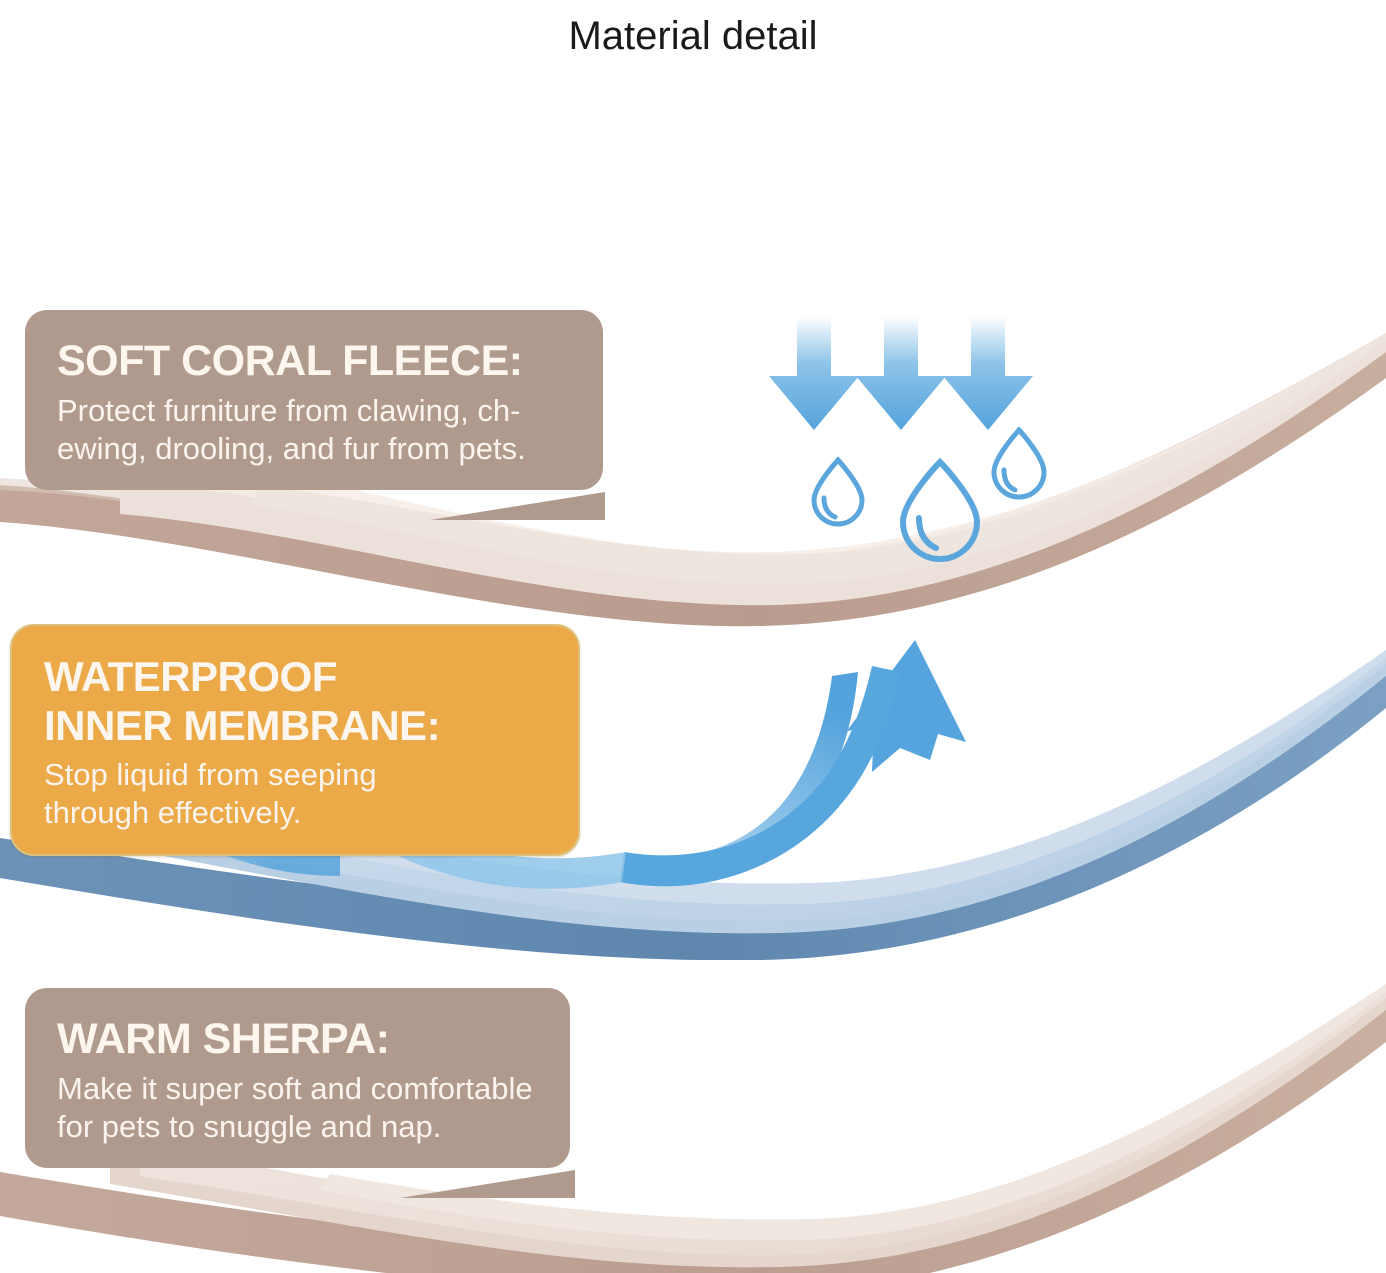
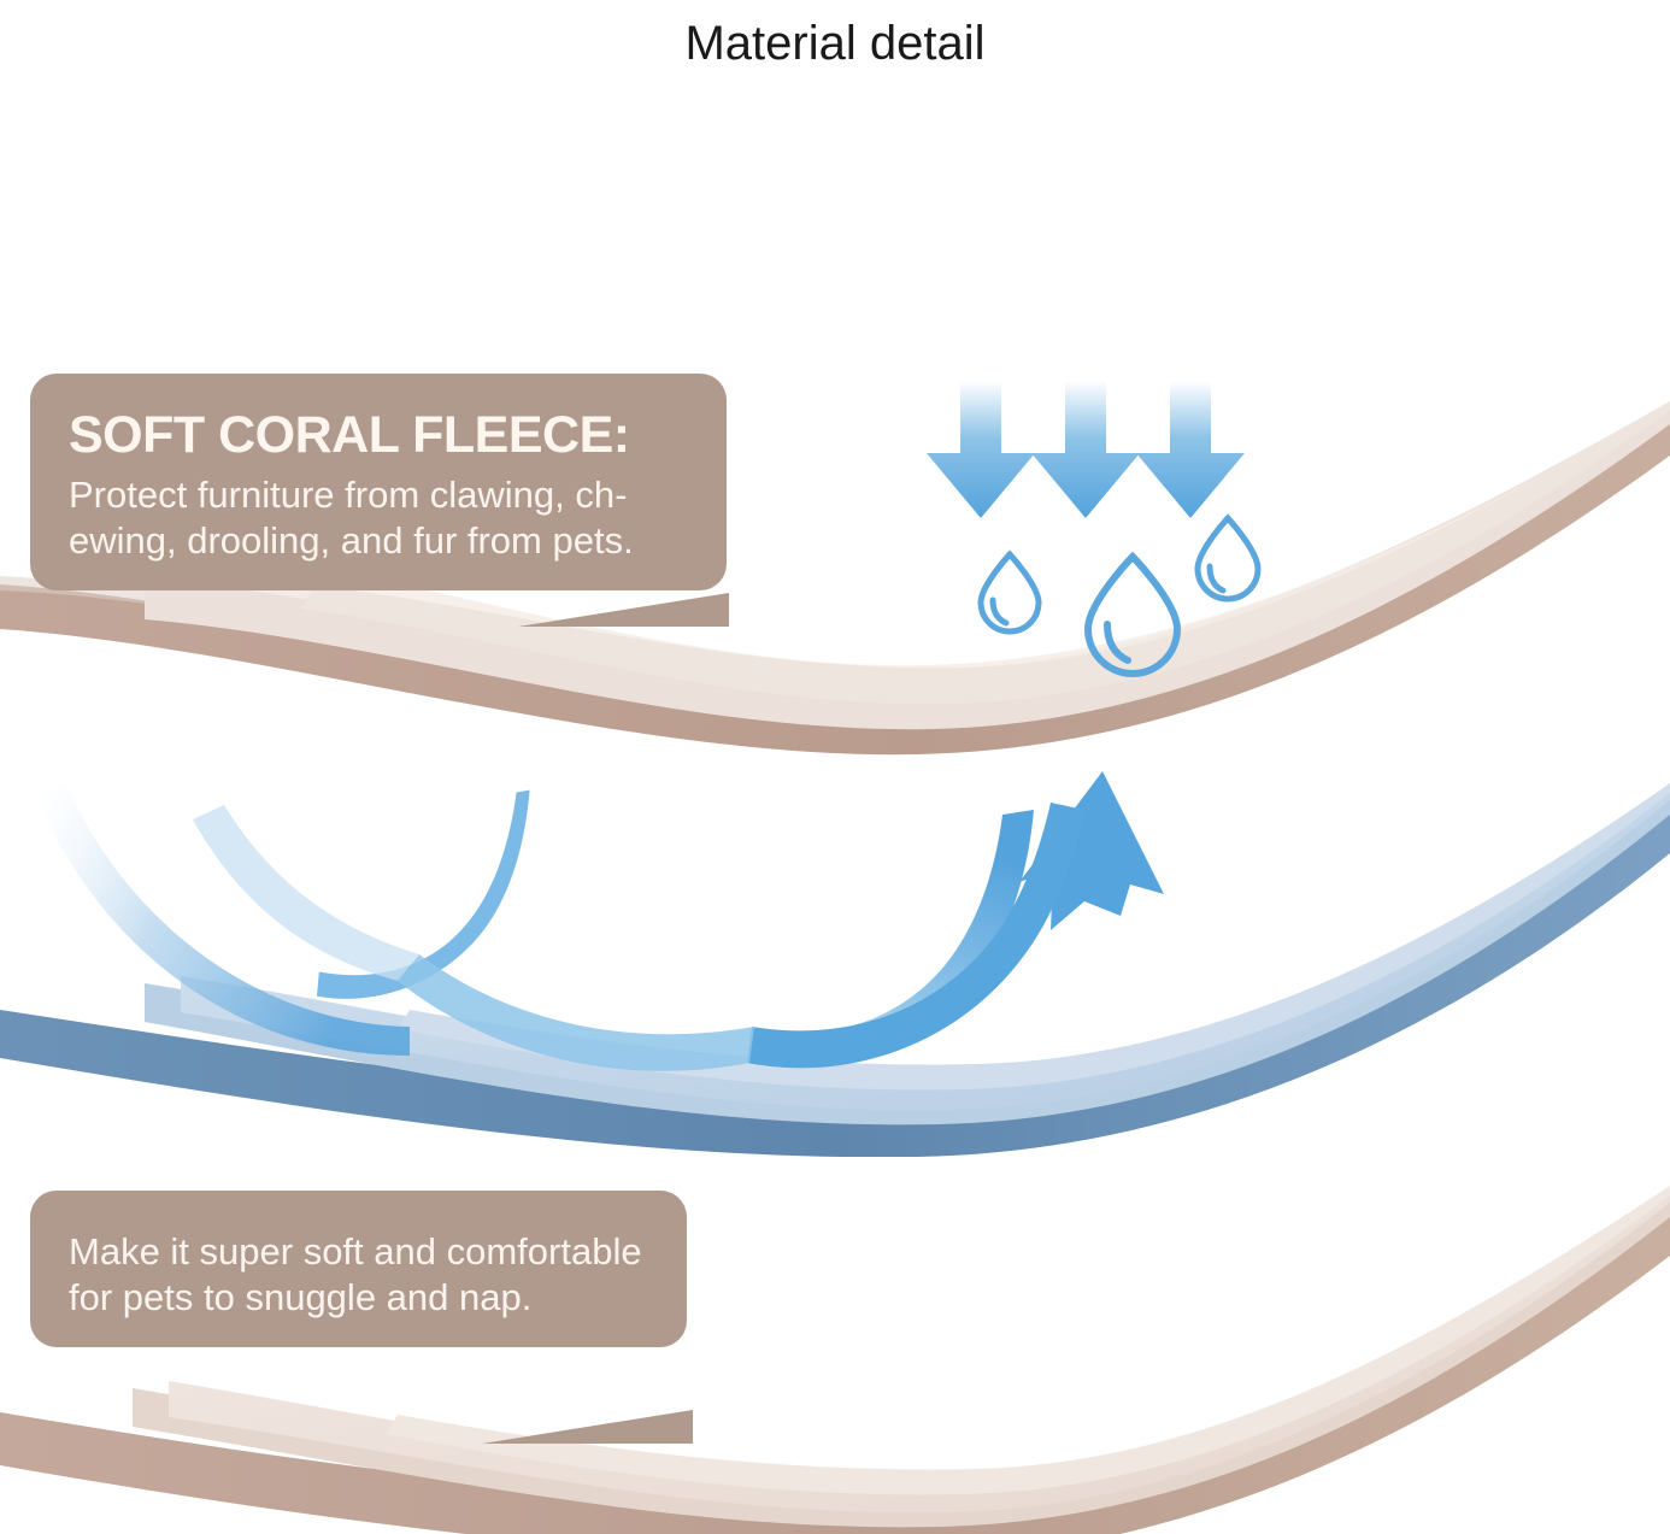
  Material detail
  SOFT CORAL FLEECE:
  Protect furniture from clawing, ch-
  ewing, drooling, and fur from pets.
- WATERPROOF
- INNER MEMBRANE:
- Stop liquid from seeping
- through effectively.
- WARM SHERPA:
  Make it super soft and comfortable
  for pets to snuggle and nap.
